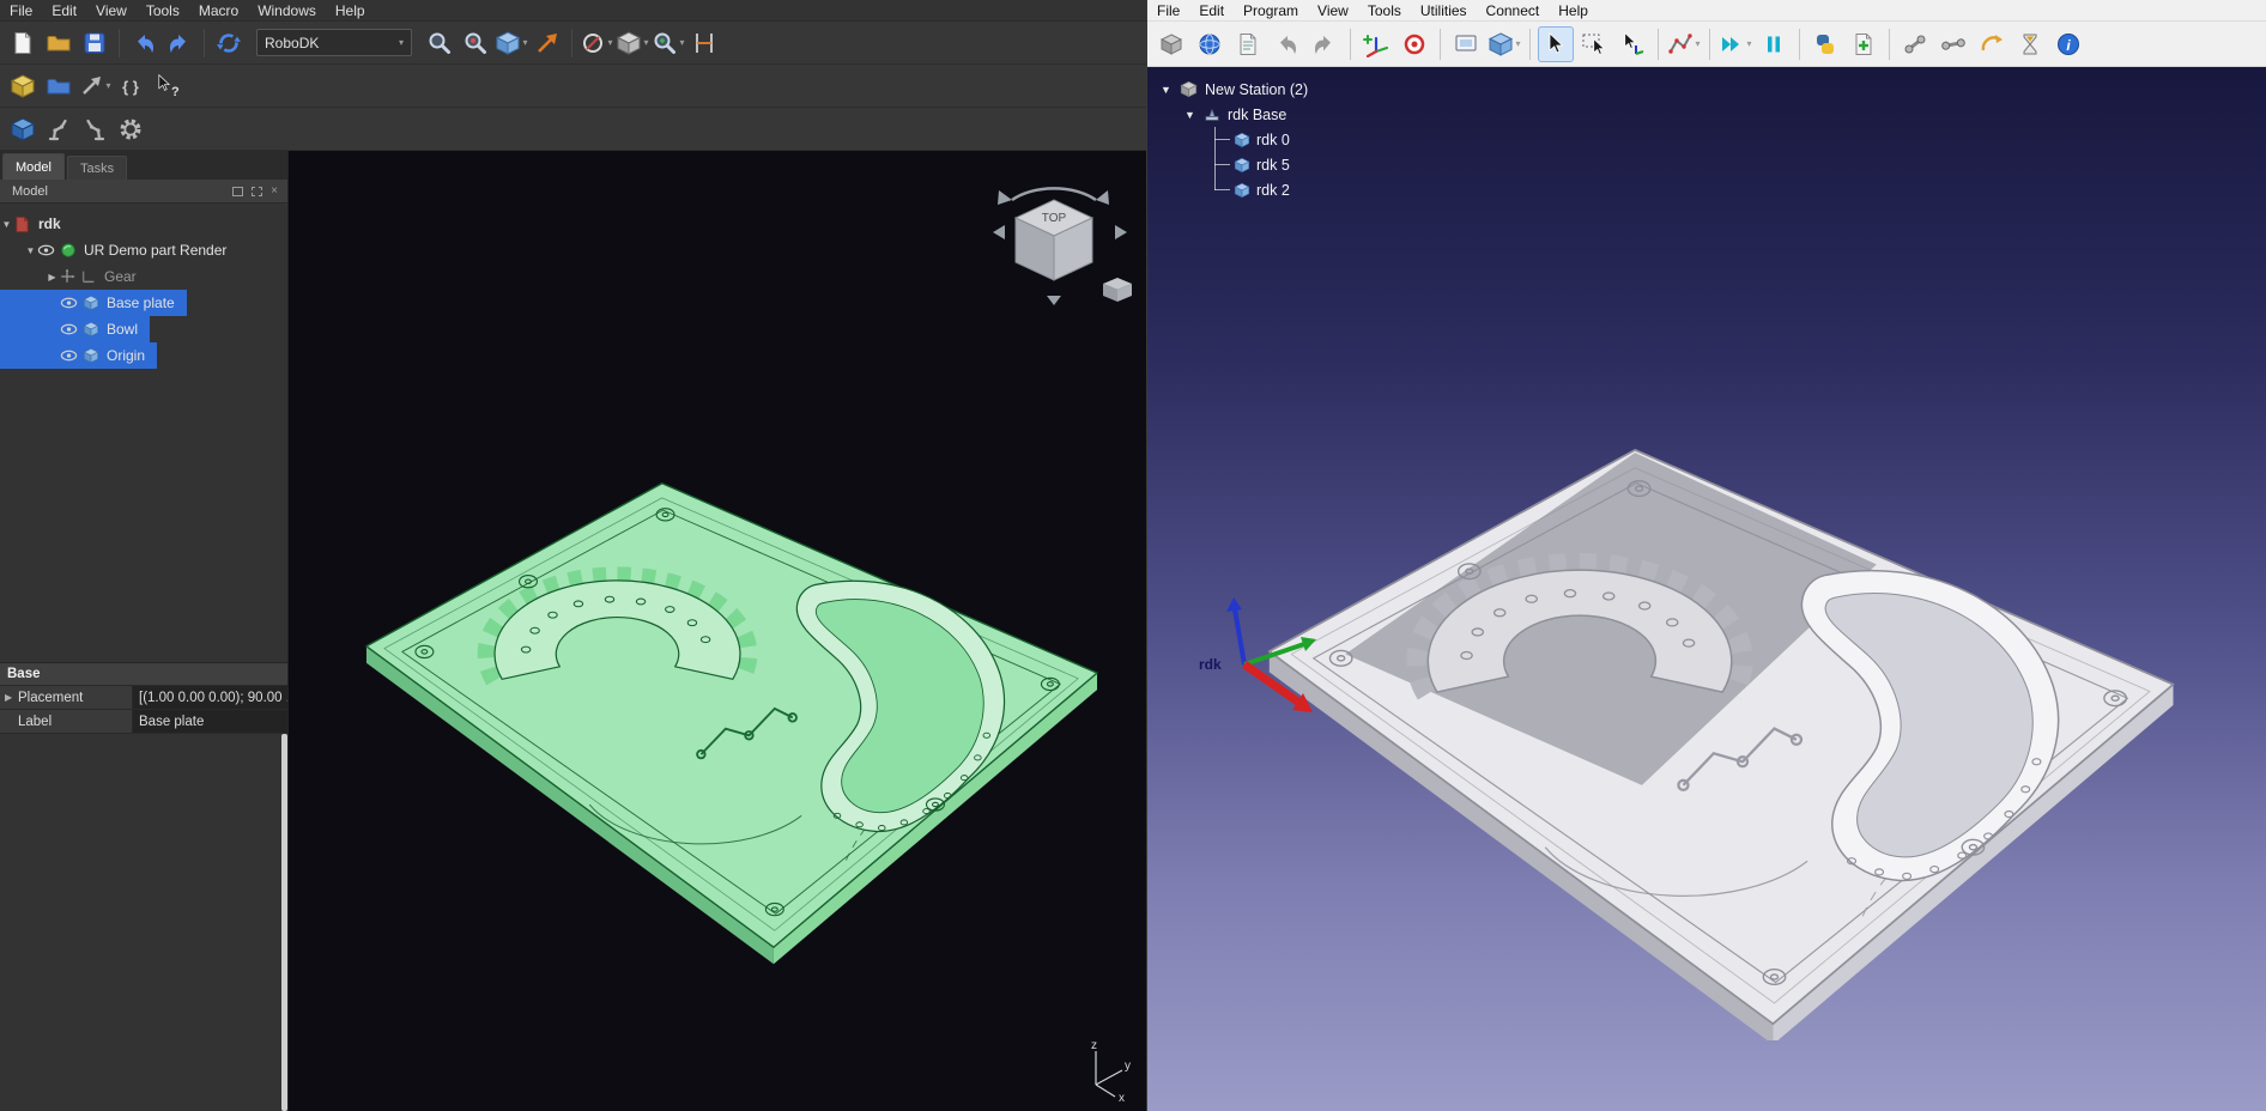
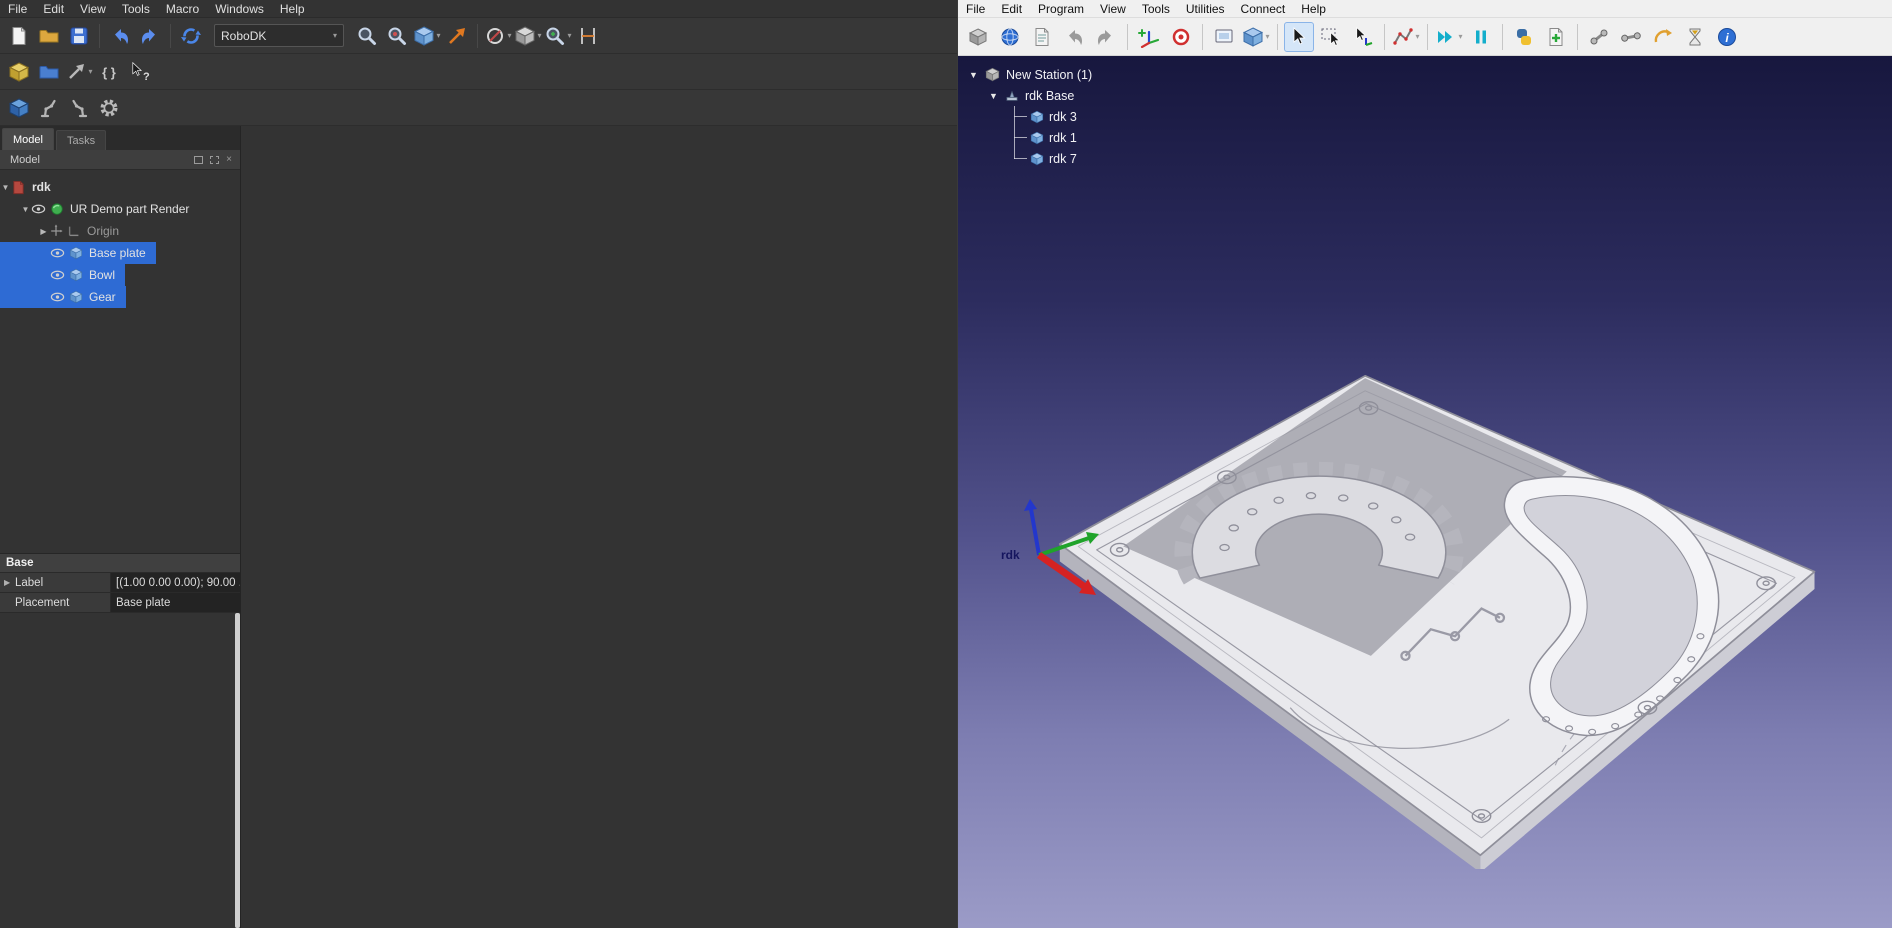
  File
  Edit
  View
  Tools
  Macro
  Windows
  Help
  RoboDK
  ▾
  ▾
  ▾
  ▾
  ▾
  ▾
  { }
  ?
  Model
  Tasks
  Model
  ×
  ▼
  rdk
  ▼
  UR Demo part Render
  ▶
- Gear
+ Origin
  Base plate
  Bowl
- Origin
+ Gear
  Base
  ▶
- Placement
+ Label
  [(1.00 0.00 0.00); 90.00
- Label
+ Placement
  Base plate
- TOP
- z
- y
- x
  File
  Edit
  Program
  View
  Tools
  Utilities
  Connect
  Help
  ▾
  ▾
  ▾
  i
  ▼
- New Station (2)
+ New Station (1)
  ▼
  rdk Base
- rdk 0
+ rdk 3
- rdk 5
+ rdk 1
- rdk 2
+ rdk 7
  rdk
